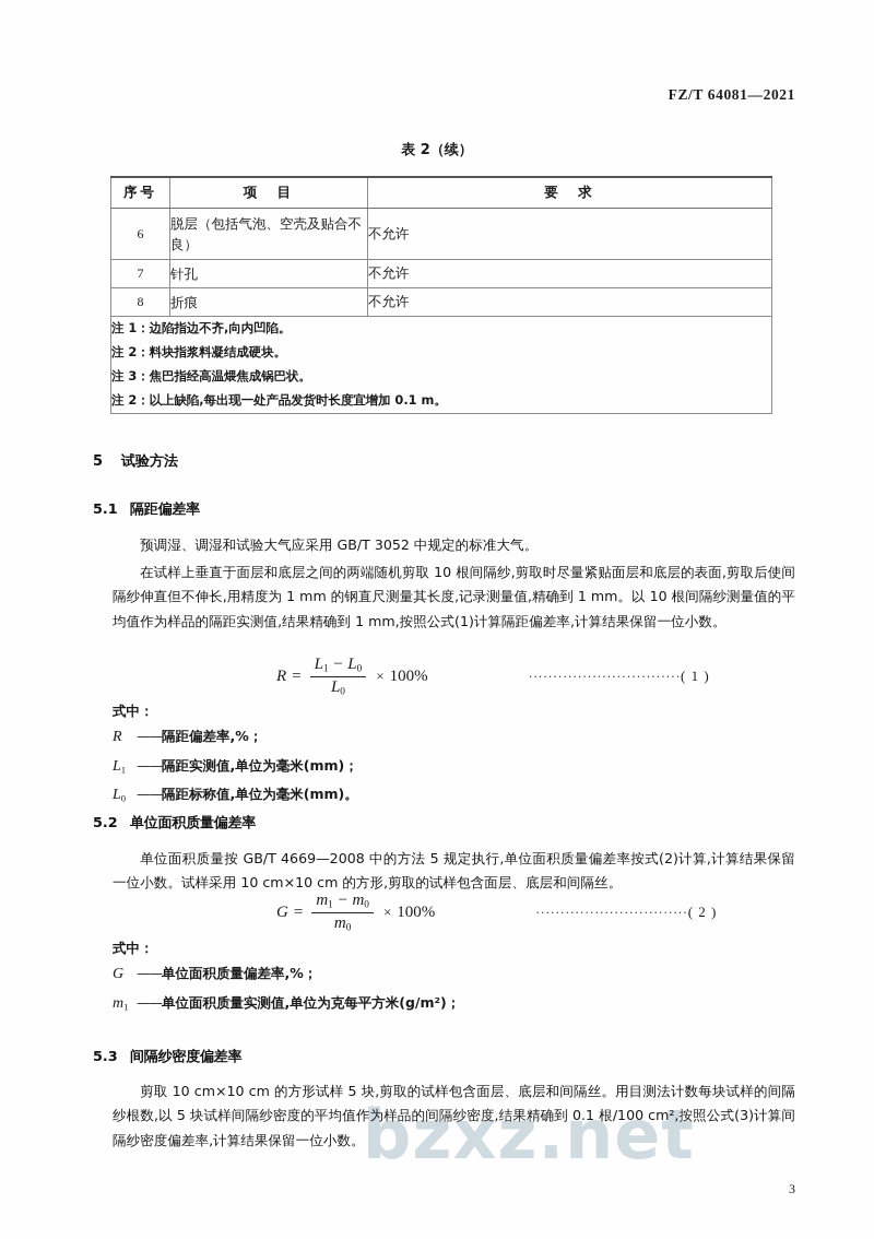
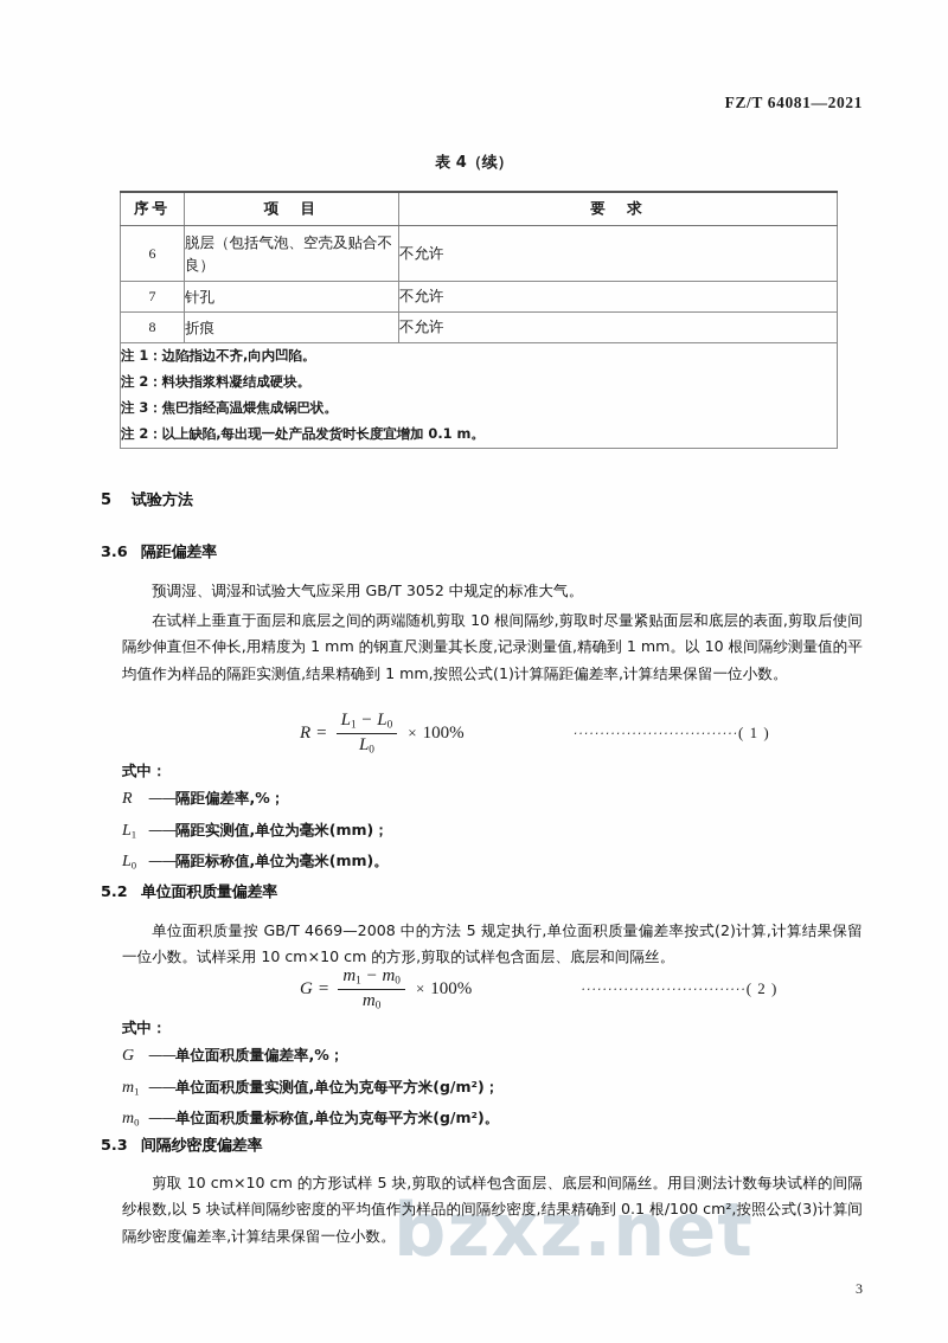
  bzxz.net
  FZ/T 64081—2021
- 表 2（续）
+ 表 4（续）
  序号	项 目	要 求
  6	脱层（包括气泡、空壳及贴合不良）	不允许
  7	针孔	不允许
  8	折痕	不允许
  注 1：边陷指边不齐,向内凹陷。 注 2：料块指浆料凝结成硬块。 注 3：焦巴指经高温煨焦成锅巴状。 注 2：以上缺陷,每出现一处产品发货时长度宜增加 0.1 m。
  5 试验方法
- 5.1 隔距偏差率
+ 3.6 隔距偏差率
  预调湿、调湿和试验大气应采用 GB/T 3052 中规定的标准大气。
  在试样上垂直于面层和底层之间的两端随机剪取 10 根间隔纱,剪取时尽量紧贴面层和底层的表面,剪取后使间隔纱伸直但不伸长,用精度为 1 mm 的钢直尺测量其长度,记录测量值,精确到 1 mm。以 10 根间隔纱测量值的平均值作为样品的隔距实测值,结果精确到 1 mm,按照公式(1)计算隔距偏差率,计算结果保留一位小数。
  R
  =
  L1 − L0
  L0
  ×
  100%
  ·······························
  ( 1 )
  式中：
  R ——隔距偏差率,%；
  L1 ——隔距实测值,单位为毫米(mm)；
  L0 ——隔距标称值,单位为毫米(mm)。
  5.2 单位面积质量偏差率
  单位面积质量按 GB/T 4669—2008 中的方法 5 规定执行,单位面积质量偏差率按式(2)计算,计算结果保留一位小数。试样采用 10 cm×10 cm 的方形,剪取的试样包含面层、底层和间隔丝。
  G
  =
  m1 − m0
  m0
  ×
  100%
  ·······························
  ( 2 )
  式中：
  G ——单位面积质量偏差率,%；
  m1 ——单位面积质量实测值,单位为克每平方米(g/m²)；
+ m0 ——单位面积质量标称值,单位为克每平方米(g/m²)。
  5.3 间隔纱密度偏差率
  剪取 10 cm×10 cm 的方形试样 5 块,剪取的试样包含面层、底层和间隔丝。用目测法计数每块试样的间隔纱根数,以 5 块试样间隔纱密度的平均值作为样品的间隔纱密度,结果精确到 0.1 根/100 cm²,按照公式(3)计算间隔纱密度偏差率,计算结果保留一位小数。
  3
